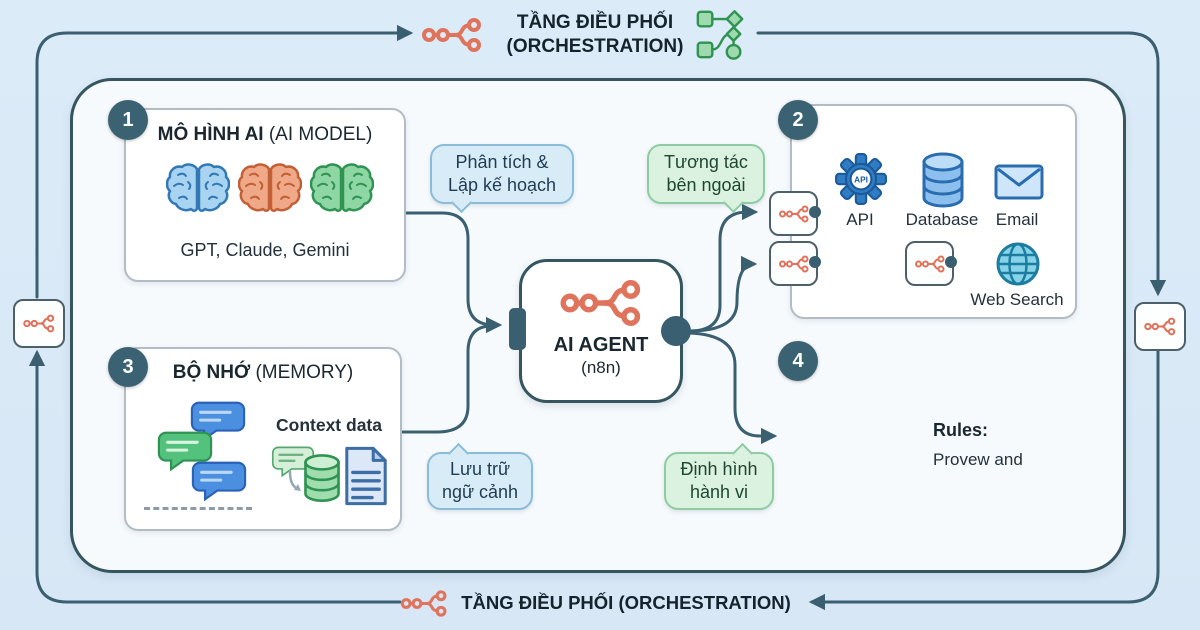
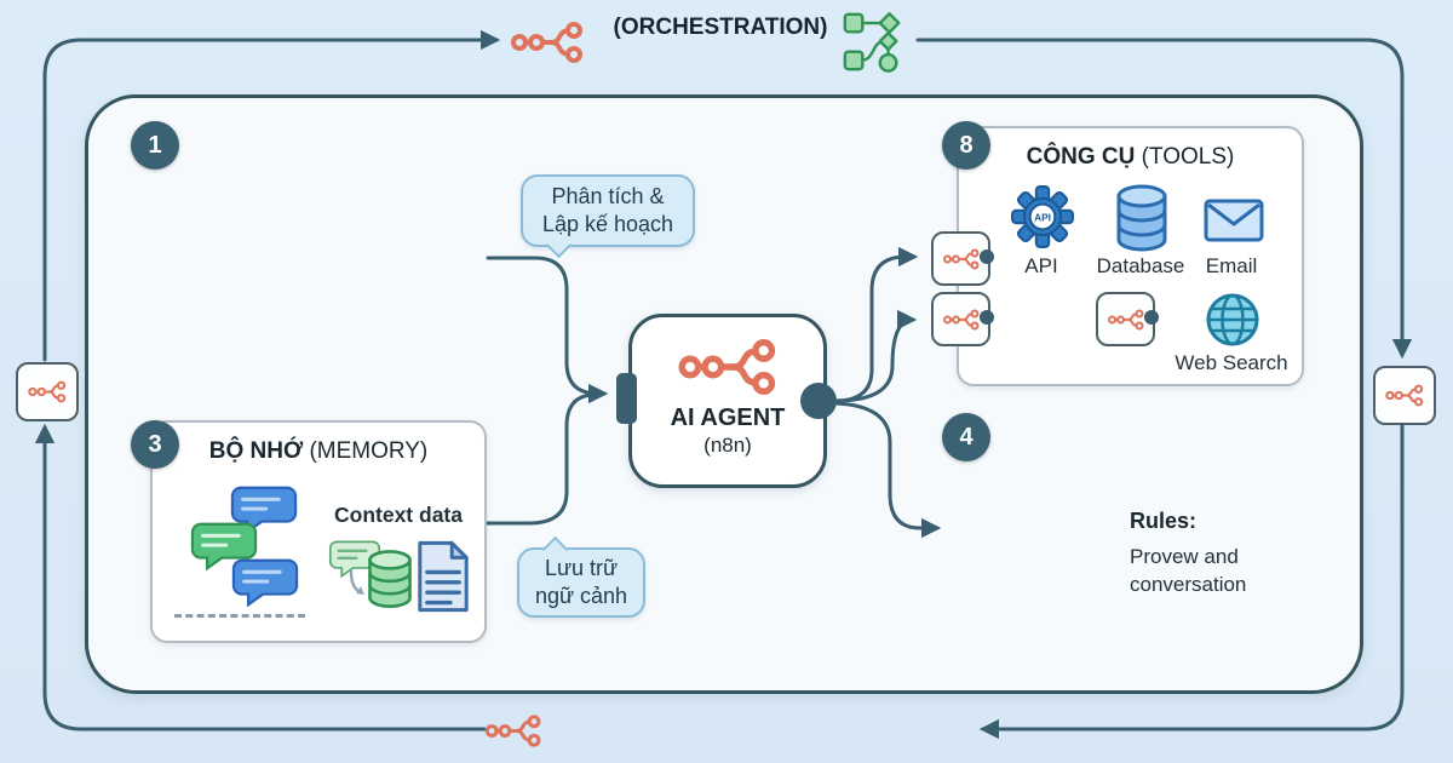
- TẦNG ĐIỀU PHỐI
  (ORCHESTRATION)
- TẦNG ĐIỀU PHỐI (ORCHESTRATION)
- MÔ HÌNH AI (AI MODEL)
- GPT, Claude, Gemini
  1
+ CÔNG CỤ (TOOLS)
  API
  API
  Database
  Email
  Web Search
- 2
+ 8
  BỘ NHỚ (MEMORY)
  Context data
  3
  Rules:
  Provew and
+ conversation
  4
  AI AGENT
  (n8n)
  Phân tích &
  Lập kế hoạch
- Tương tác
- bên ngoài
  Lưu trữ
  ngữ cảnh
- Định hình
- hành vi
